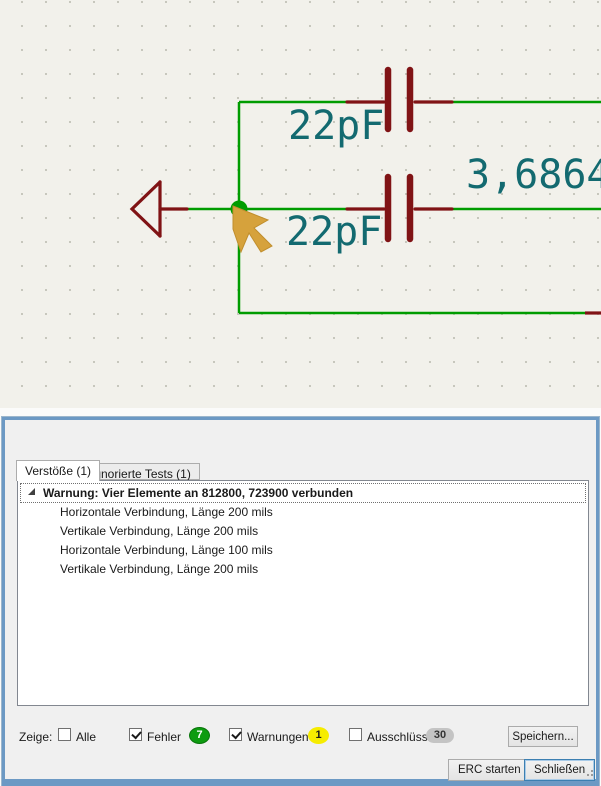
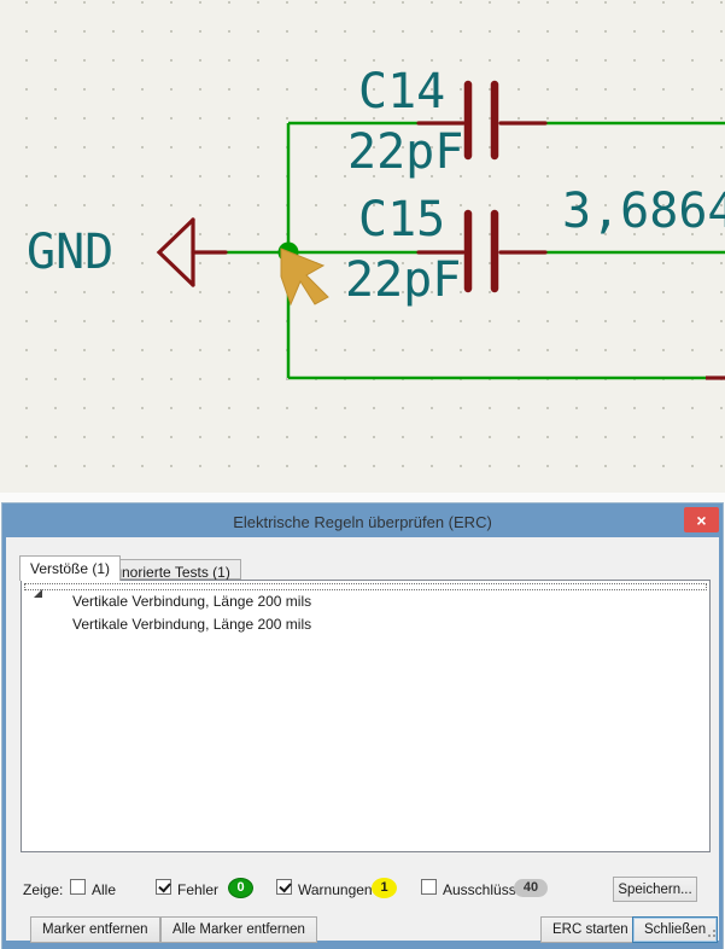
+ GND
+ C14
  22pF
+ C15
  22pF
  3,6864
+ Elektrische Regeln überprüfen (ERC)
+ ×
  Verstöße (1)
  norierte Tests (1)
- Warnung: Vier Elemente an 812800, 723900 verbunden
- Horizontale Verbindung, Länge 200 mils
  Vertikale Verbindung, Länge 200 mils
- Horizontale Verbindung, Länge 100 mils
  Vertikale Verbindung, Länge 200 mils
  Zeige:
  Alle
  Fehler
- 7
+ 0
  Warnungen
  1
  Ausschlüss
- 30
+ 40
  Speichern...
+ Marker entfernen
+ Alle Marker entfernen
  ERC starten
  Schließen
